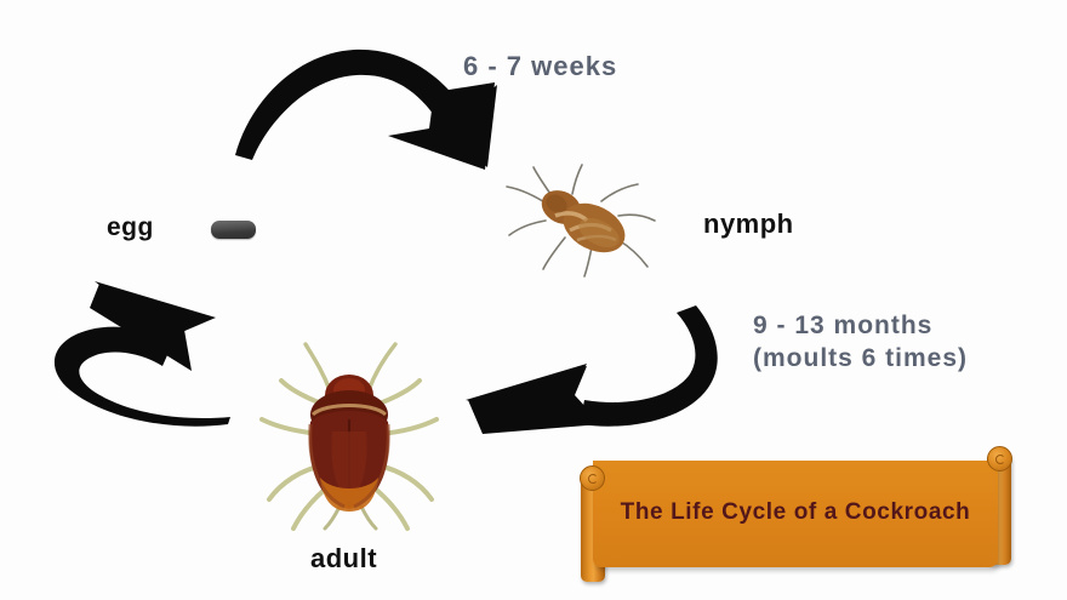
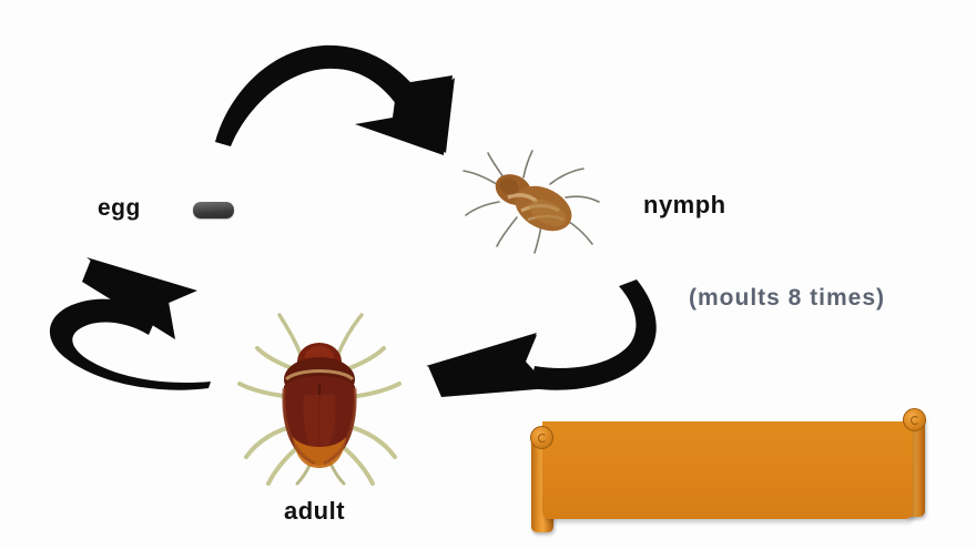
  egg
  nymph
  adult
- 6 - 7 weeks
- 9 - 13 months
- (moults 6 times)
+ (moults 8 times)
- The Life Cycle of a Cockroach
